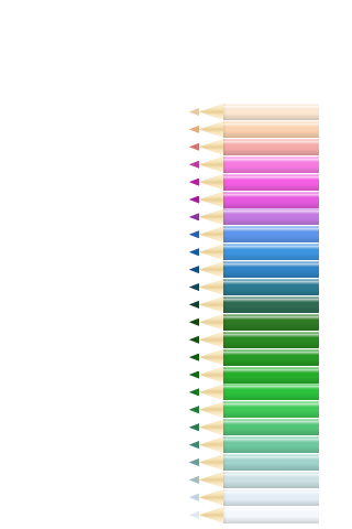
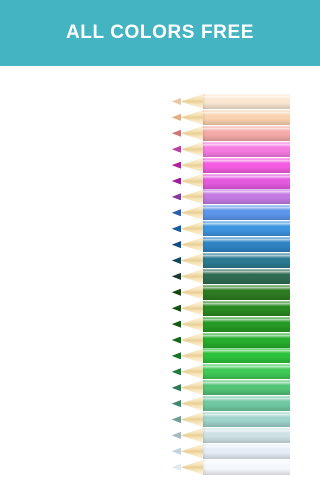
+ ALL COLORS FREE
